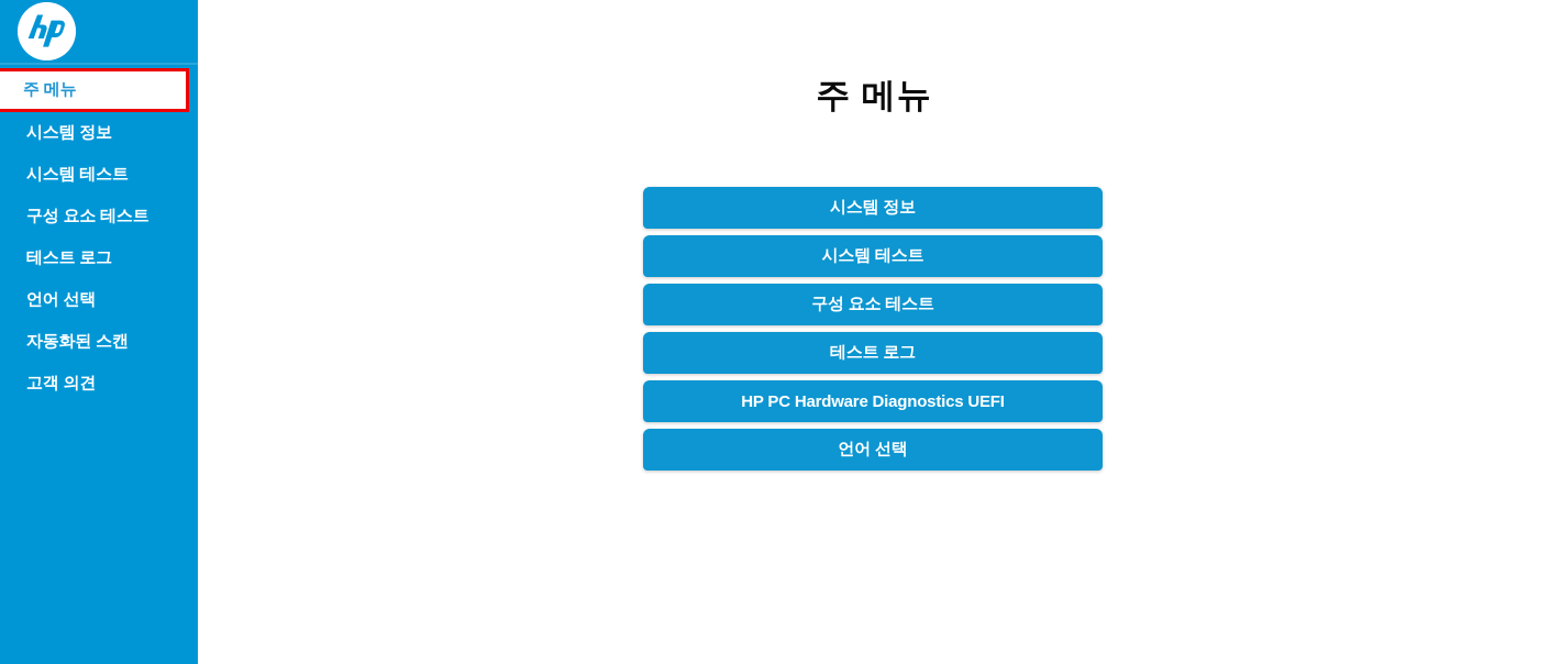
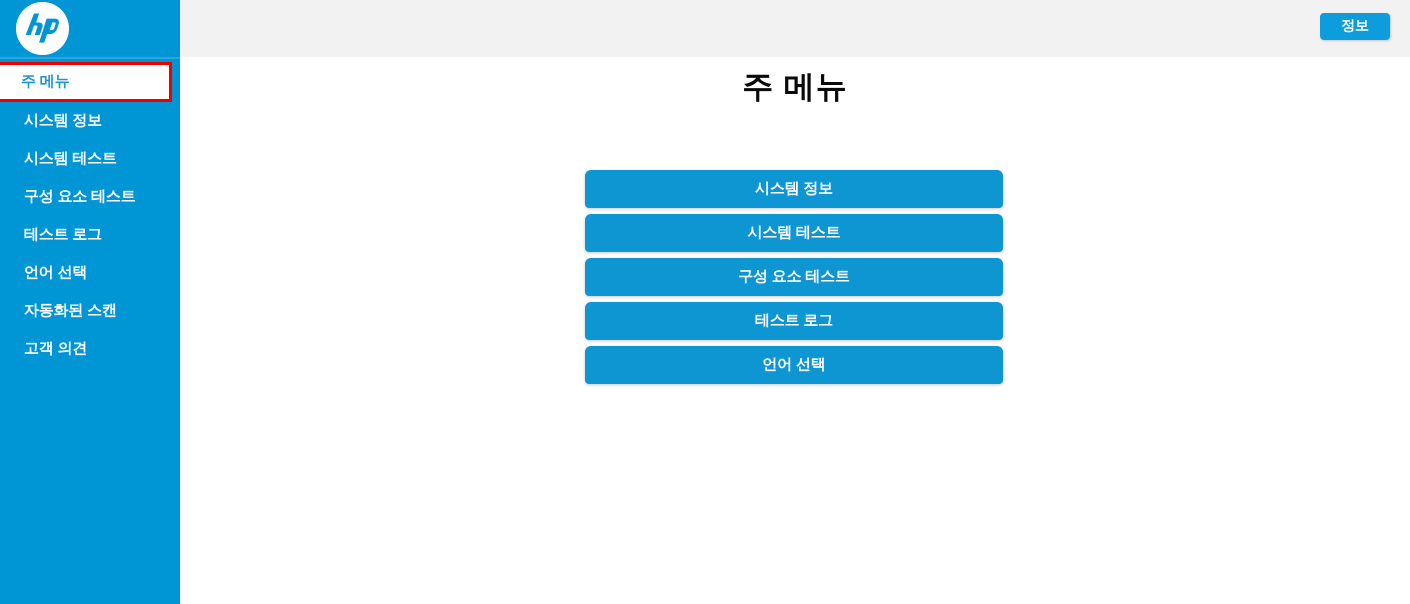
  주 메뉴
  시스템 정보
  시스템 테스트
  구성 요소 테스트
  테스트 로그
  언어 선택
  자동화된 스캔
  고객 의견
+ 정보
  주 메뉴
  시스템 정보
  시스템 테스트
  구성 요소 테스트
  테스트 로그
- HP PC Hardware Diagnostics UEFI
  언어 선택
